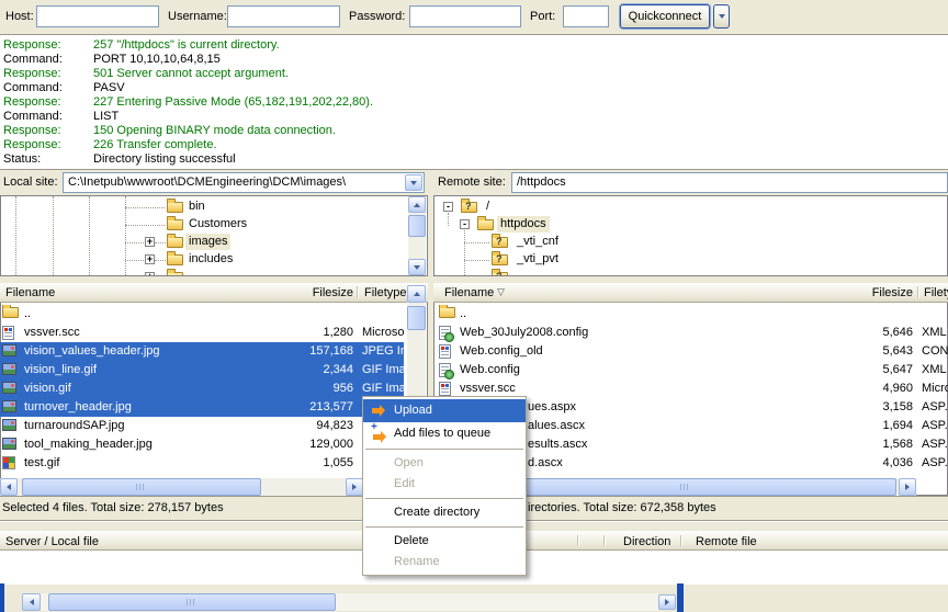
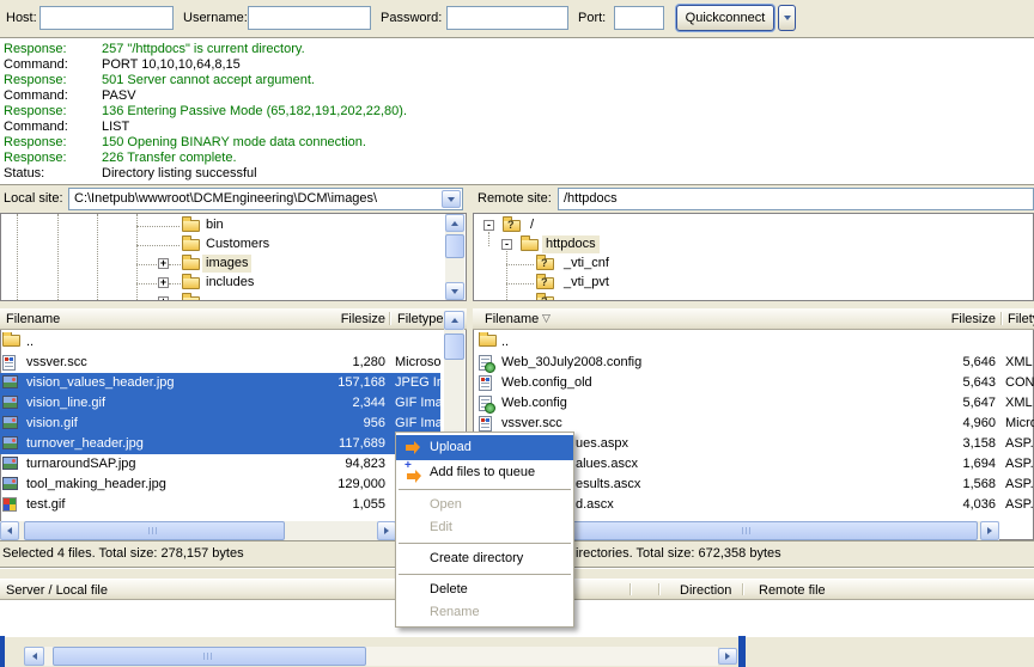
  Host:
  Username:
  Password:
  Port:
  Quickconnect
  Response:
  257 "/httpdocs" is current directory.
  Command:
  PORT 10,10,10,64,8,15
  Response:
  501 Server cannot accept argument.
  Command:
  PASV
  Response:
- 227 Entering Passive Mode (65,182,191,202,22,80).
+ 136 Entering Passive Mode (65,182,191,202,22,80).
  Command:
  LIST
  Response:
  150 Opening BINARY mode data connection.
  Response:
  226 Transfer complete.
  Status:
  Directory listing successful
  Local site:
  C:\Inetpub\wwwroot\DCMEngineering\DCM\images\
  Remote site:
  /httpdocs
  bin
  Customers
  +
  images
  +
  includes
  -
  /
  -
  httpdocs
  _vti_cnf
  _vti_pvt
  Filename
  Filesize
  Filetype
  ..
  vssver.scc
  1,280
  Microso
  vision_values_header.jpg
  157,168
  JPEG I
  vision_line.gif
  2,344
  GIF Ima
  vision.gif
  956
  GIF Ima
  turnover_header.jpg
- 213,577
+ 117,689
  turnaroundSAP.jpg
  94,823
  tool_making_header.jpg
  129,000
  test.gif
  1,055
  Filename
  ▽
  Filesize
  ..
  Web_30July2008.config
  5,646
  XML
  Web.config_old
  5,643
  CON
  Web.config
  5,647
  XML
  vssver.scc
  4,960
  Micr
  ues.aspx
  3,158
  ASP.
  alues.ascx
  1,694
  ASP.
  esults.ascx
  1,568
  ASP.
  d.ascx
  4,036
  ASP.
  Selected 4 files. Total size: 278,157 bytes
  irectories. Total size: 672,358 bytes
  Server / Local file
  Direction
  Remote file
  Upload
  Add files to queue
  +
  Open
  Edit
  Create directory
  Delete
  Rename
